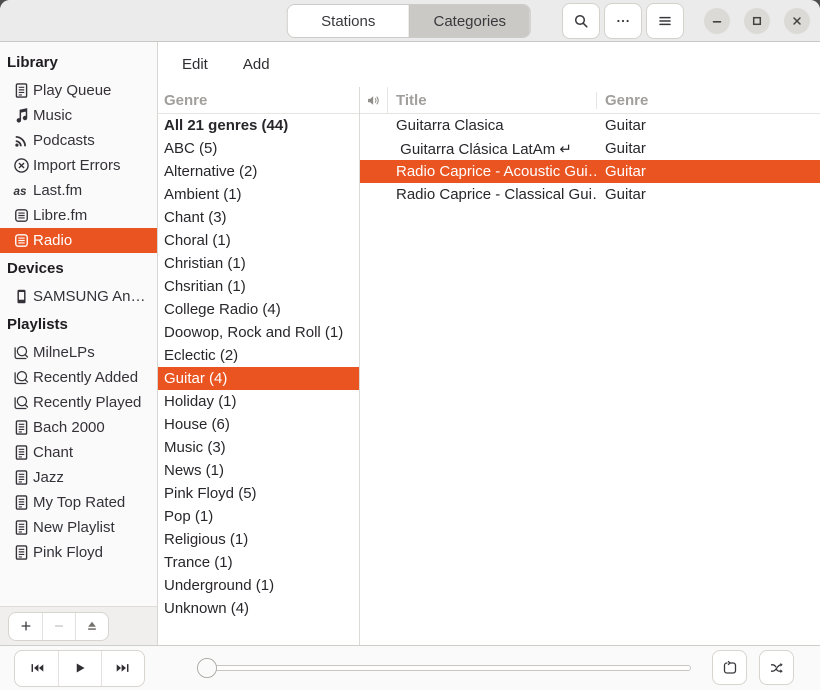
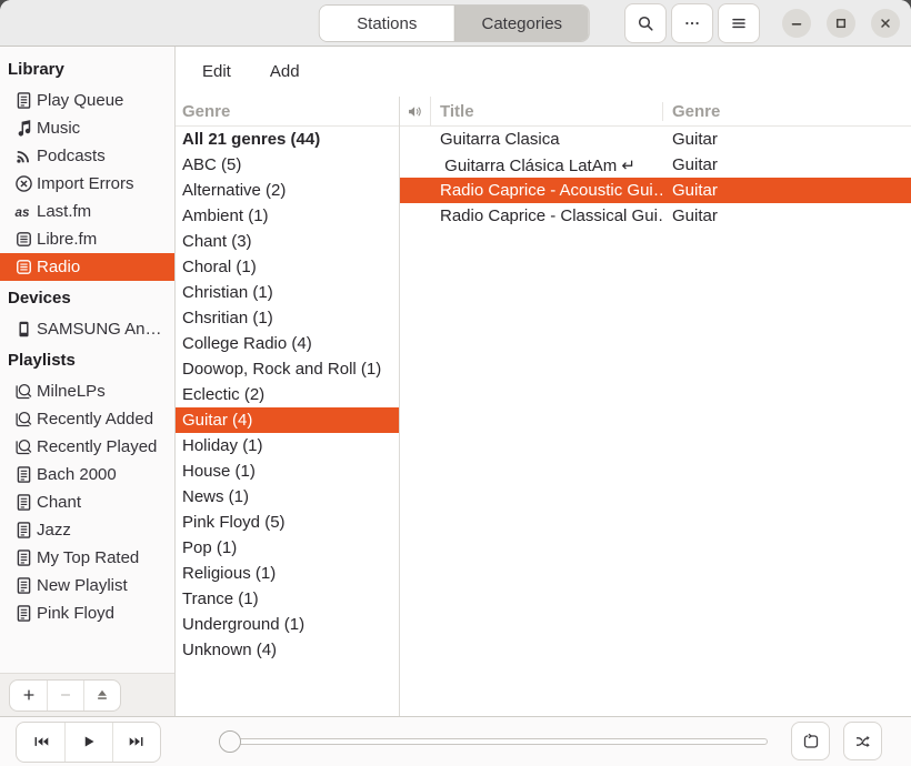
  Stations
  Categories
  Library
  Play Queue
  Music
  Podcasts
  Import Errors
  as
  Last.fm
  Libre.fm
  Radio
  Devices
  SAMSUNG Andr…
  Playlists
  MilneLPs
  Recently Added
  Recently Played
  Bach 2000
  Chant
  Jazz
  My Top Rated
  New Playlist
  Pink Floyd
  Edit
  Add
  Genre
  All 21 genres (44)
  ABC (5)
  Alternative (2)
  Ambient (1)
  Chant (3)
  Choral (1)
  Christian (1)
  Chsritian (1)
  College Radio (4)
  Doowop, Rock and Roll (1)
  Eclectic (2)
  Guitar (4)
  Holiday (1)
- House (6)
+ House (1)
- Music (3)
  News (1)
  Pink Floyd (5)
  Pop (1)
  Religious (1)
  Trance (1)
  Underground (1)
  Unknown (4)
  Title
  Genre
  Guitarra Clasica
  Guitar
  Guitarra Clásica LatAm ↵
  Guitar
  Radio Caprice - Acoustic Gui…
  Guitar
  Radio Caprice - Classical Gui
  Guitar
